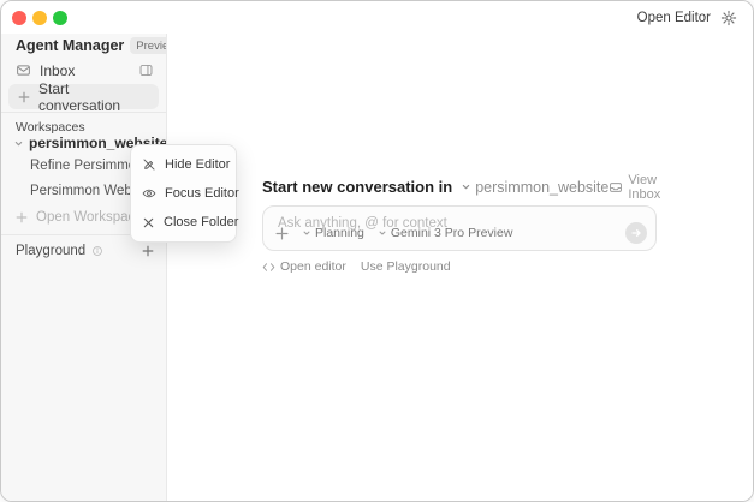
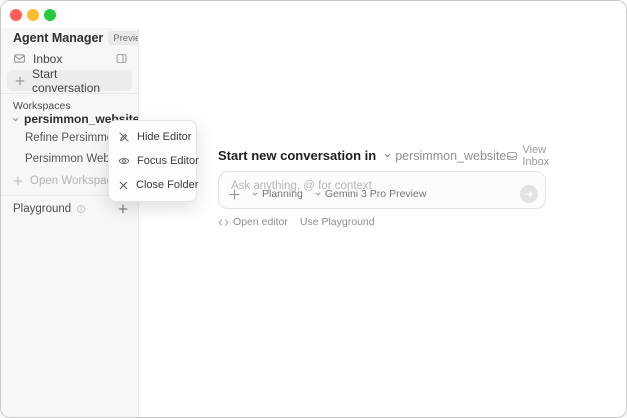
- Open Editor
  Agent Manager
  Previe
  Inbox
  Start conversation
  Workspaces
  persimmon_website
  Open Workspa
  Playground
  Start new conversation in
  persimmon_website
  View Inbox
  Ask anything, @ for context
  Planning
  Gemini 3 Pro Preview
  Open editor
  Use Playground
  Hide Editor
  Focus Editor
  Close Folder
